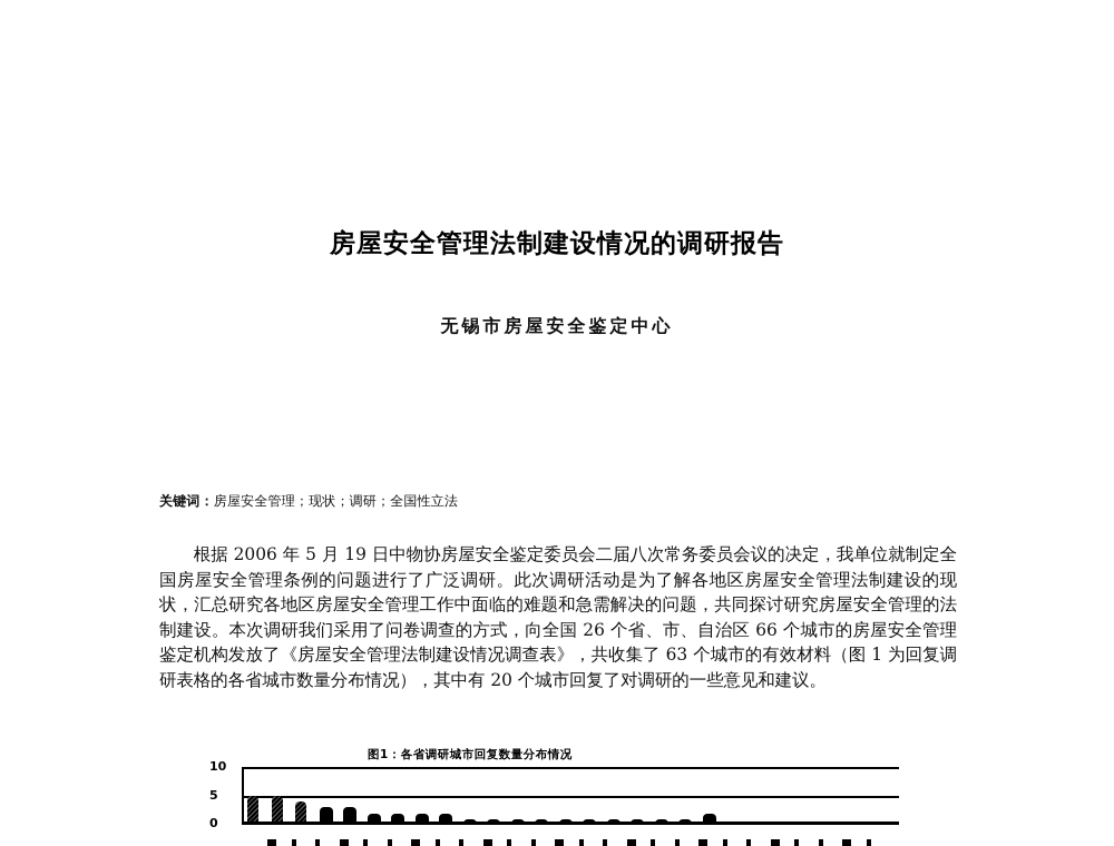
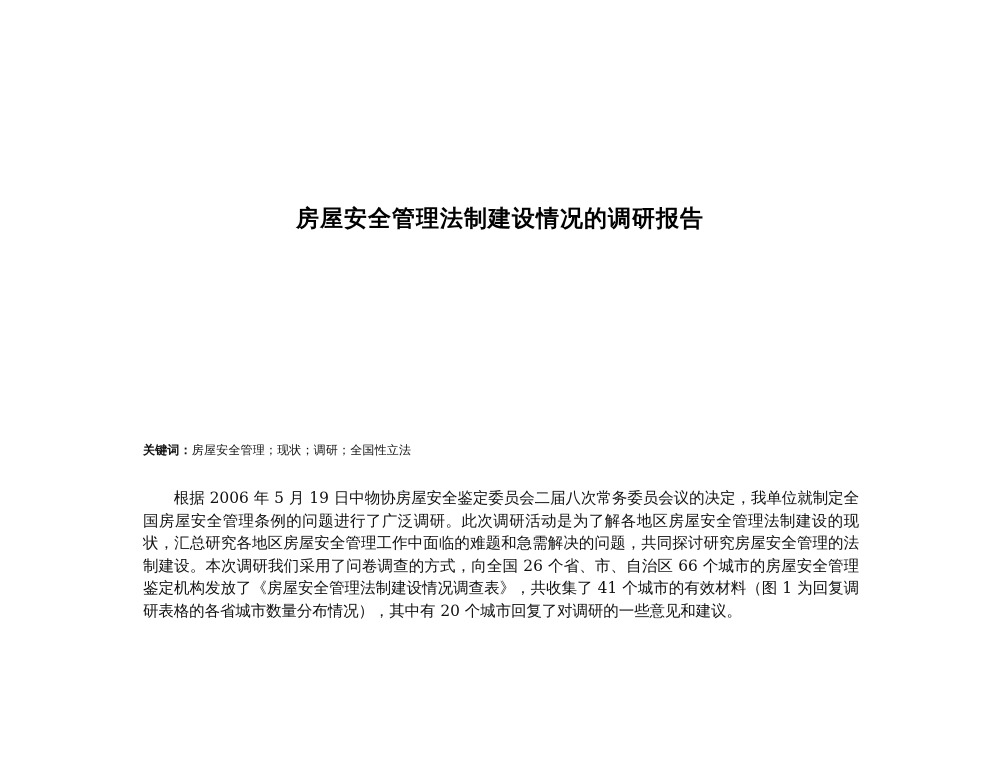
  房屋安全管理法制建设情况的调研报告
- 无锡市房屋安全鉴定中心
  关键词：房屋安全管理；现状；调研；全国性立法
- 根据 2006 年 5 月 19 日中物协房屋安全鉴定委员会二届八次常务委员会议的决定，我单位就制定全国房屋安全管理条例的问题进行了广泛调研。此次调研活动是为了解各地区房屋安全管理法制建设的现状，汇总研究各地区房屋安全管理工作中面临的难题和急需解决的问题，共同探讨研究房屋安全管理的法制建设。本次调研我们采用了问卷调查的方式，向全国 26 个省、市、自治区 66 个城市的房屋安全管理鉴定机构发放了《房屋安全管理法制建设情况调查表》，共收集了 63 个城市的有效材料（图 1 为回复调研表格的各省城市数量分布情况），其中有 20 个城市回复了对调研的一些意见和建议。
+ 根据 2006 年 5 月 19 日中物协房屋安全鉴定委员会二届八次常务委员会议的决定，我单位就制定全国房屋安全管理条例的问题进行了广泛调研。此次调研活动是为了解各地区房屋安全管理法制建设的现状，汇总研究各地区房屋安全管理工作中面临的难题和急需解决的问题，共同探讨研究房屋安全管理的法制建设。本次调研我们采用了问卷调查的方式，向全国 26 个省、市、自治区 66 个城市的房屋安全管理鉴定机构发放了《房屋安全管理法制建设情况调查表》，共收集了 41 个城市的有效材料（图 1 为回复调研表格的各省城市数量分布情况），其中有 20 个城市回复了对调研的一些意见和建议。
- 图1：各省调研城市回复数量分布情况
- 10
- 5
- 0
